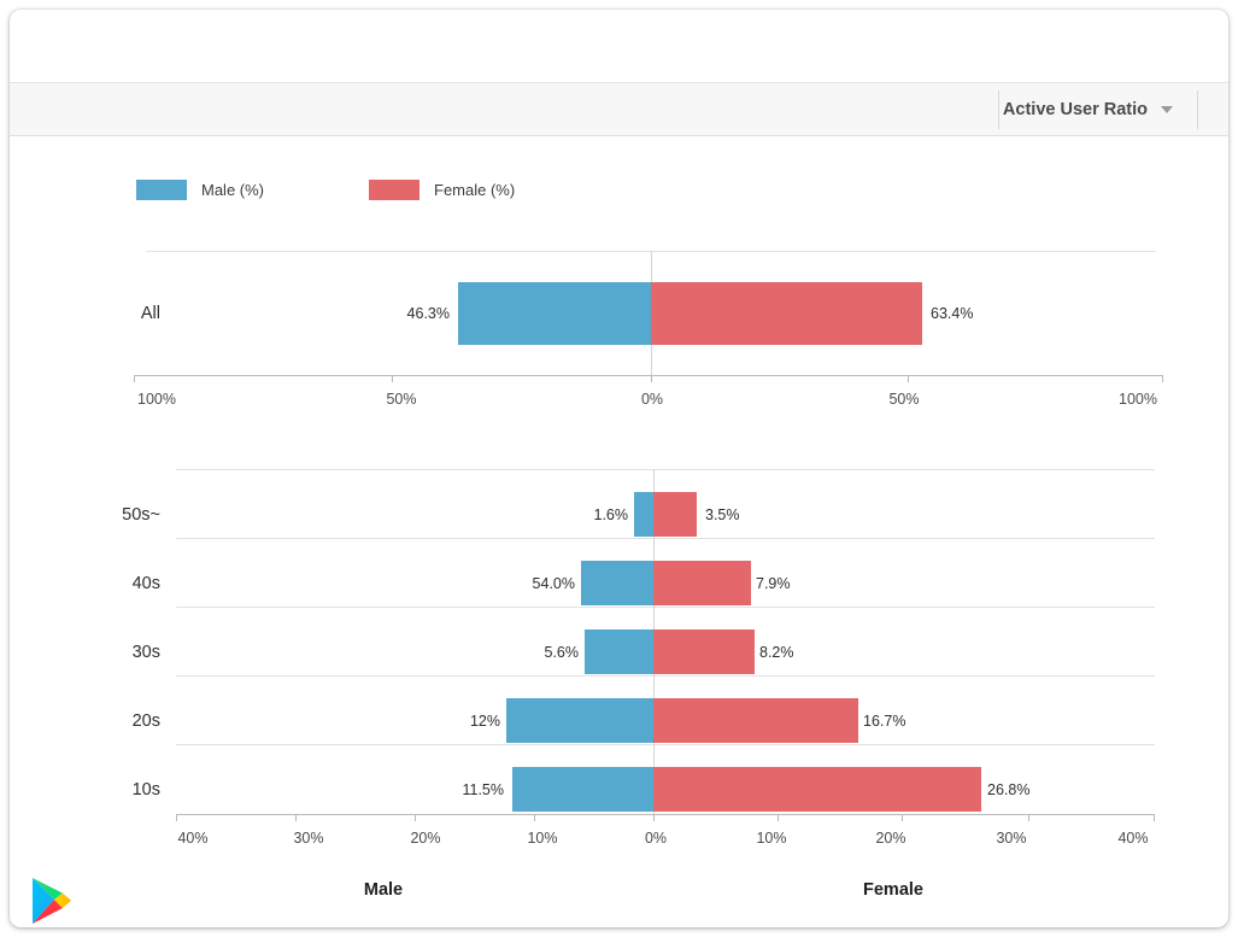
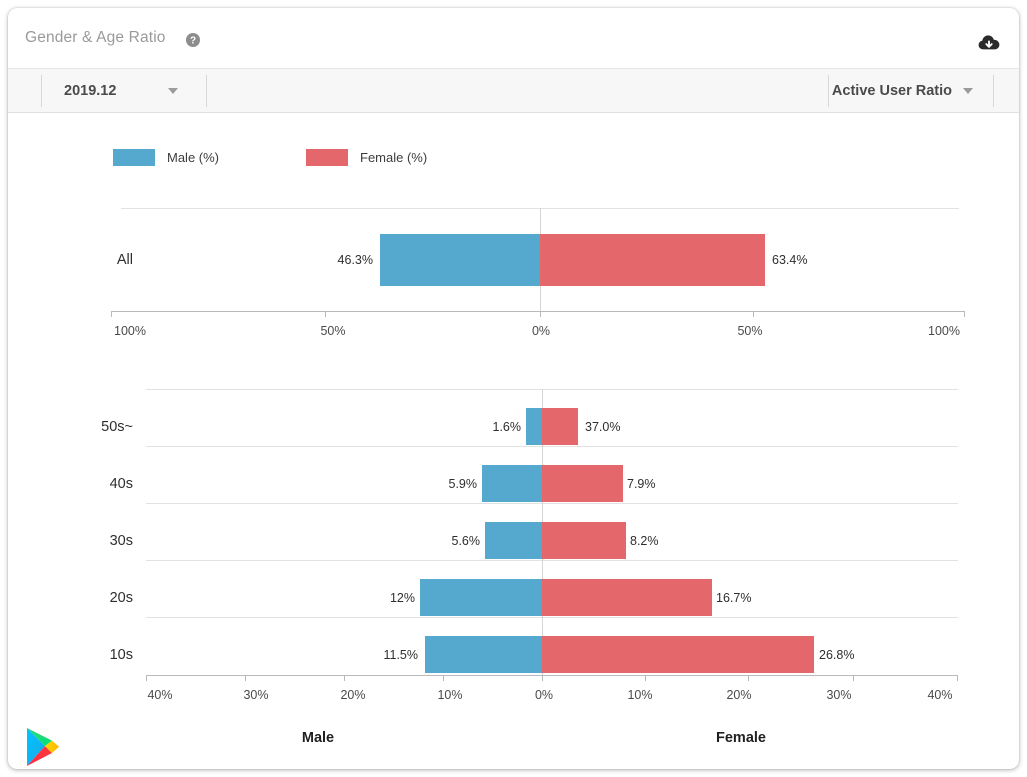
+ Gender & Age Ratio
+ ?
+ 2019.12
  Active User Ratio
  Male (%)
  Female (%)
  All
  46.3%
  63.4%
  100%
  50%
  0%
  50%
  100%
  50s~
  1.6%
- 3.5%
+ 37.0%
  40s
- 54.0%
+ 5.9%
  7.9%
  30s
  5.6%
  8.2%
  20s
  12%
  16.7%
  10s
  11.5%
  26.8%
  40%
  30%
  20%
  10%
  0%
  10%
  20%
  30%
  40%
  Male
  Female
